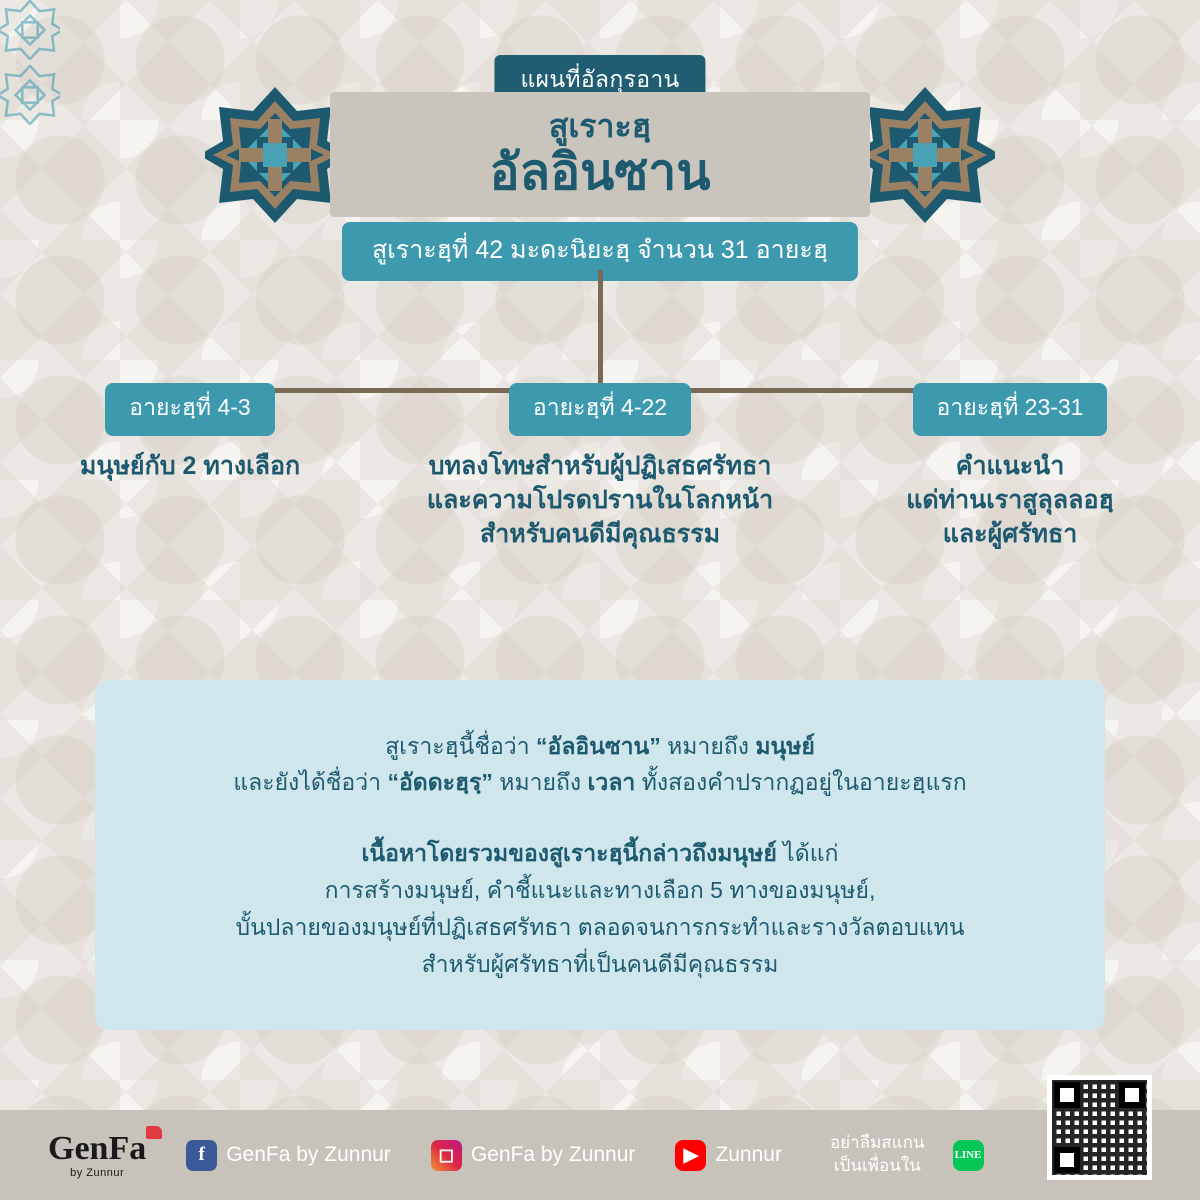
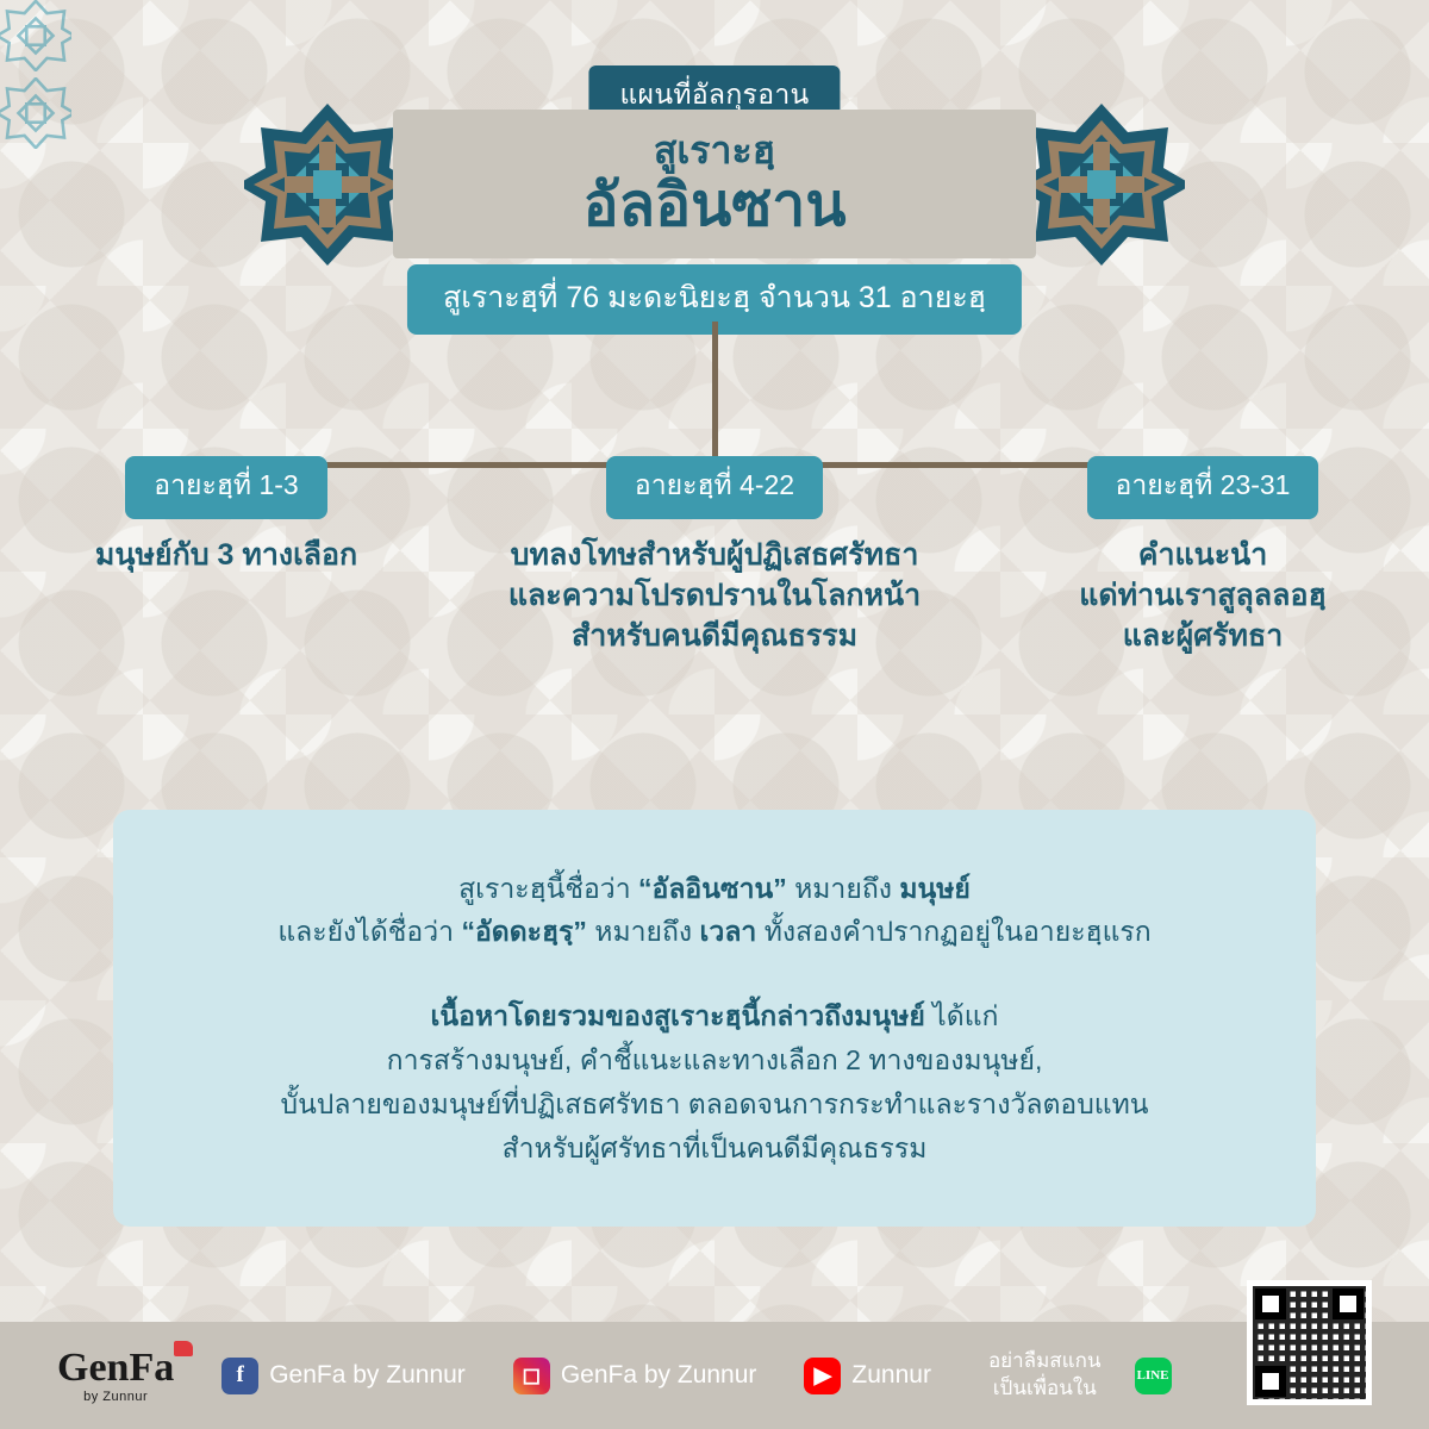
  แผนที่อัลกุรอาน
  สูเราะฮฺ
  อัลอินซาน
- สูเราะฮฺที่ 42 มะดะนิยะฮฺ จำนวน 31 อายะฮฺ
+ สูเราะฮฺที่ 76 มะดะนิยะฮฺ จำนวน 31 อายะฮฺ
- อายะฮฺที่ 4-3
+ อายะฮฺที่ 1-3
- มนุษย์กับ 2 ทางเลือก
+ มนุษย์กับ 3 ทางเลือก
  อายะฮฺที่ 4-22
  บทลงโทษสำหรับผู้ปฏิเสธศรัทธา
  และความโปรดปรานในโลกหน้า
  สำหรับคนดีมีคุณธรรม
  อายะฮฺที่ 23-31
  คำแนะนำ
  แด่ท่านเราสูลุลลอฮฺ
  และผู้ศรัทธา
  สูเราะฮฺนี้ชื่อว่า “อัลอินซาน” หมายถึง มนุษย์
  และยังได้ชื่อว่า “อัดดะฮฺรฺ” หมายถึง เวลา ทั้งสองคำปรากฏอยู่ในอายะฮฺแรก
  เนื้อหาโดยรวมของสูเราะฮฺนี้กล่าวถึงมนุษย์ ได้แก่
- การสร้างมนุษย์, คำชี้แนะและทางเลือก 5 ทางของมนุษย์,
+ การสร้างมนุษย์, คำชี้แนะและทางเลือก 2 ทางของมนุษย์,
  บั้นปลายของมนุษย์ที่ปฏิเสธศรัทธา ตลอดจนการกระทำและรางวัลตอบแทน
  สำหรับผู้ศรัทธาที่เป็นคนดีมีคุณธรรม
  GenFa
  by Zunnur
  f
  GenFa by Zunnur
  ◻
  GenFa by Zunnur
  ▶
  Zunnur
  อย่าลืมสแกน
  เป็นเพื่อนใน
  LINE
